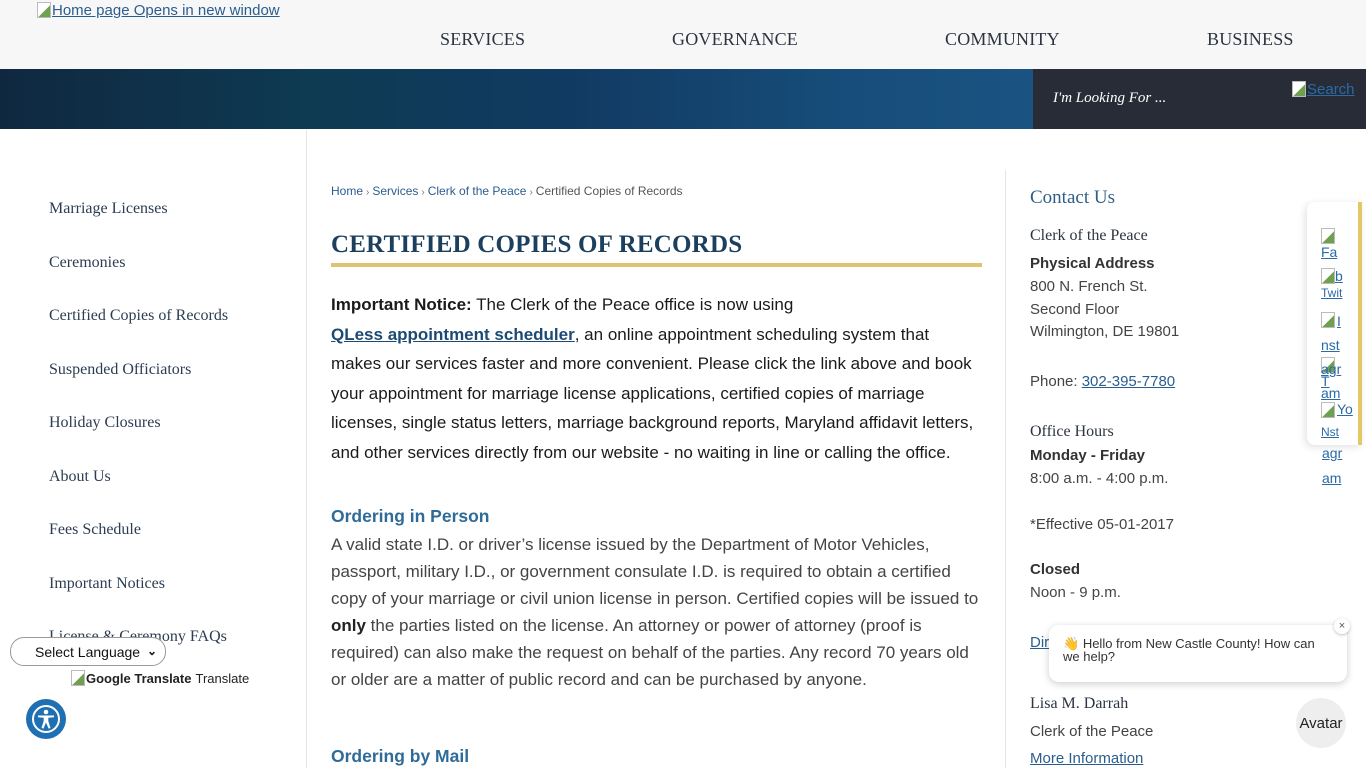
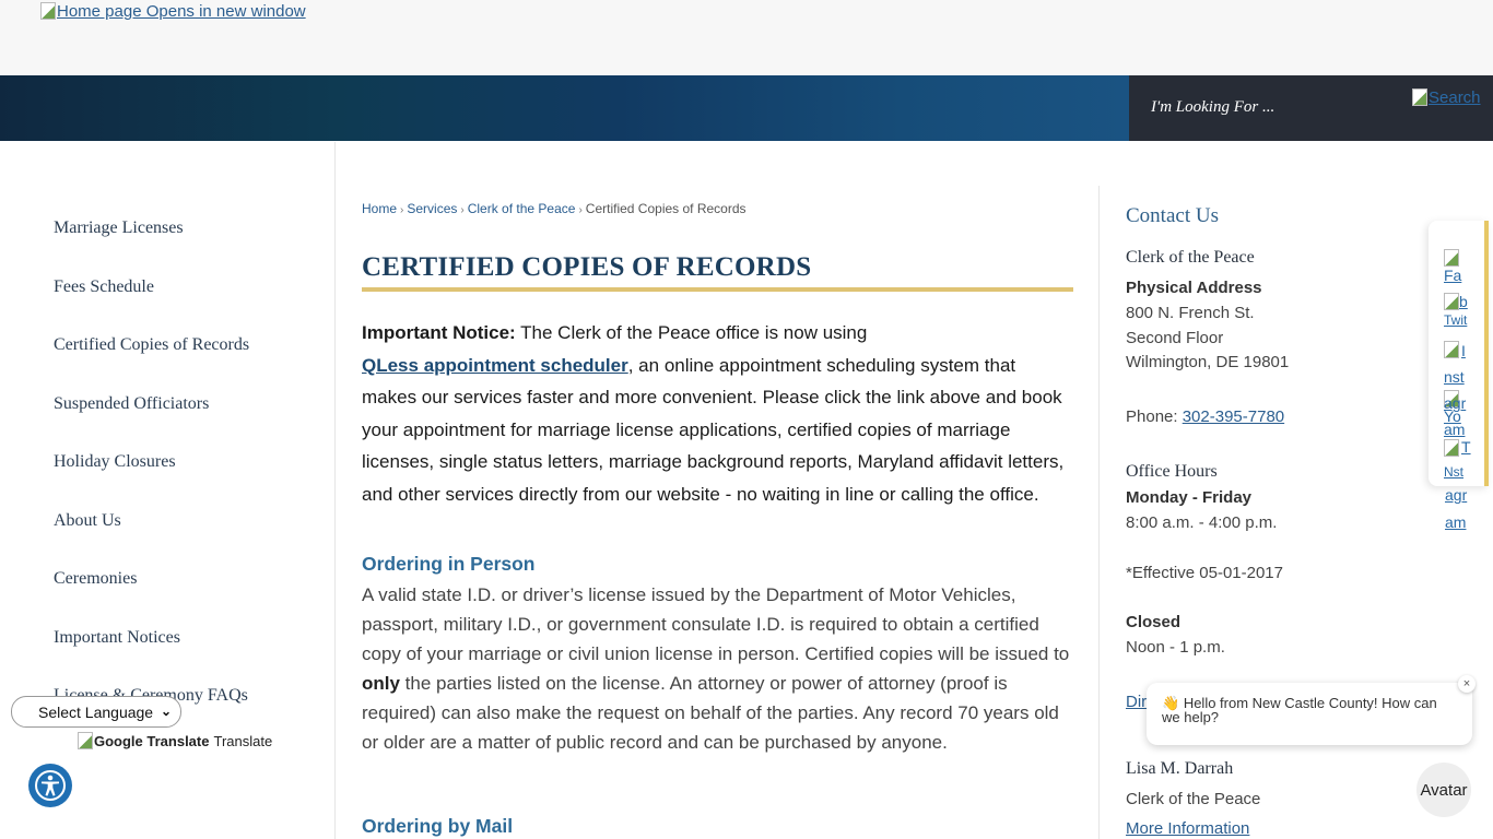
  Home page Opens in new window
- SERVICES
- GOVERNANCE
- COMMUNITY
- BUSINESS
  I'm Looking For ...
  Search
  Marriage Licenses
- Ceremonies
+ Fees Schedule
  Certified Copies of Records
  Suspended Officiators
  Holiday Closures
  About Us
- Fees Schedule
+ Ceremonies
  Important Notices
  Select Language
  ⌄
  Google Translate
  Translate
  Home › Services › Clerk of the Peace › Certified Copies of Records
  CERTIFIED COPIES OF RECORDS
  Important Notice: The Clerk of the Peace office is now using
  QLess appointment scheduler, an online appointment scheduling system that makes our services faster and more convenient. Please click the link above and book your appointment for marriage license applications, certified copies of marriage licenses, single status letters, marriage background reports, Maryland affidavit letters, and other services directly from our website - no waiting in line or calling the office.
  Ordering in Person
  A valid state I.D. or driver’s license issued by the Department of Motor Vehicles, passport, military I.D., or government consulate I.D. is required to obtain a certified copy of your marriage or civil union license in person. Certified copies will be issued to only the parties listed on the license. An attorney or power of attorney (proof is required) can also make the request on behalf of the parties. Any record 70 years old or older are a matter of public record and can be purchased by anyone.
  Ordering by Mail
  Contact Us
  Clerk of the Peace
  Physical Address
  800 N. French St.
  Second Floor
  Wilmington, DE 19801
  Phone: 302-395-7780
  Office Hours
  Monday - Friday
  8:00 a.m. - 4:00 p.m.
  *Effective 05-01-2017
  Closed
- Noon - 9 p.m.
+ Noon - 1 p.m.
  Dir
  Lisa M. Darrah
  Clerk of the Peace
  More Information
  Fa
  b
  Twit
  I
  nst
  agr
- T
+ Yo
  am
- Yo
+ T
  Nst
  agr
  am
  👋 Hello from New Castle County! How can we help?
  ×
  Avatar
